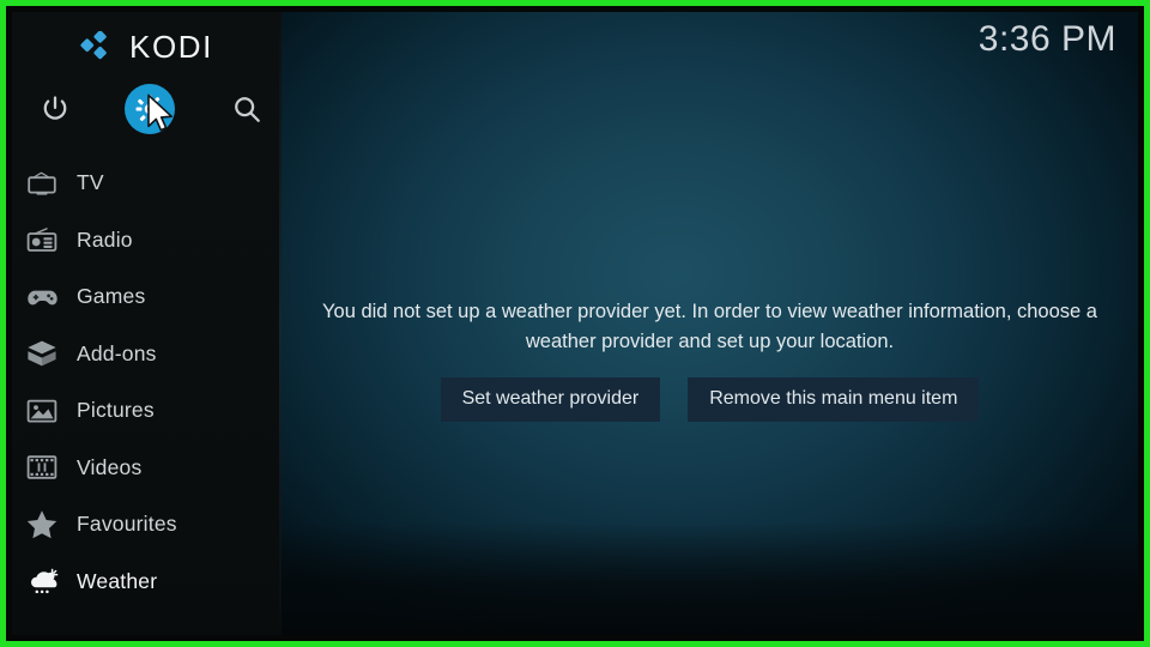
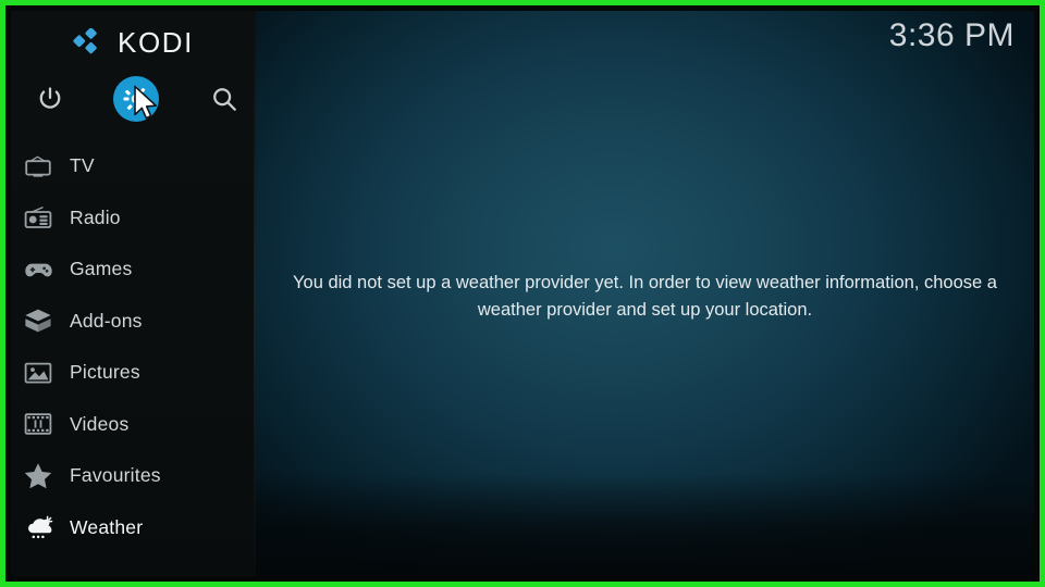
  You did not set up a weather provider yet. In order to view weather information, choose a weather provider and set up your location.
- Set weather provider
- Remove this main menu item
  3:36 PM
  KODI
  TV
  Radio
  Games
  Add-ons
  Pictures
  Videos
  Favourites
  Weather
